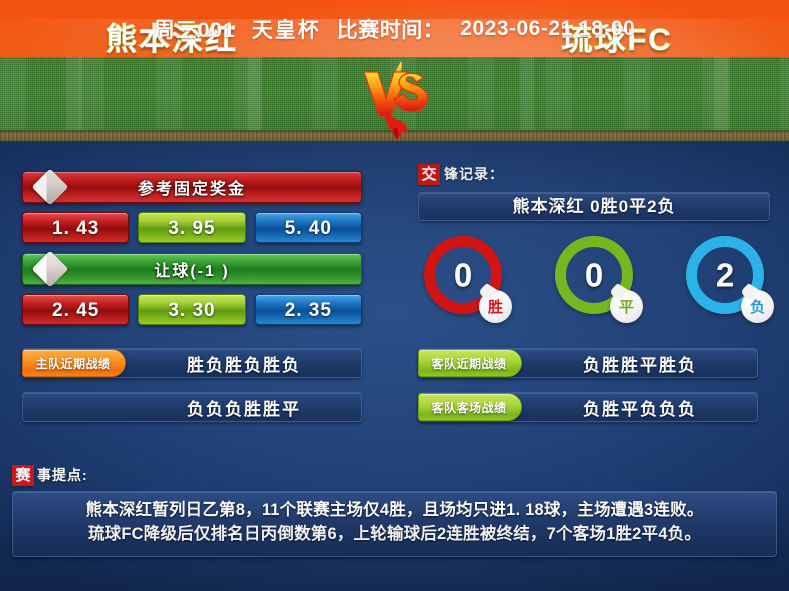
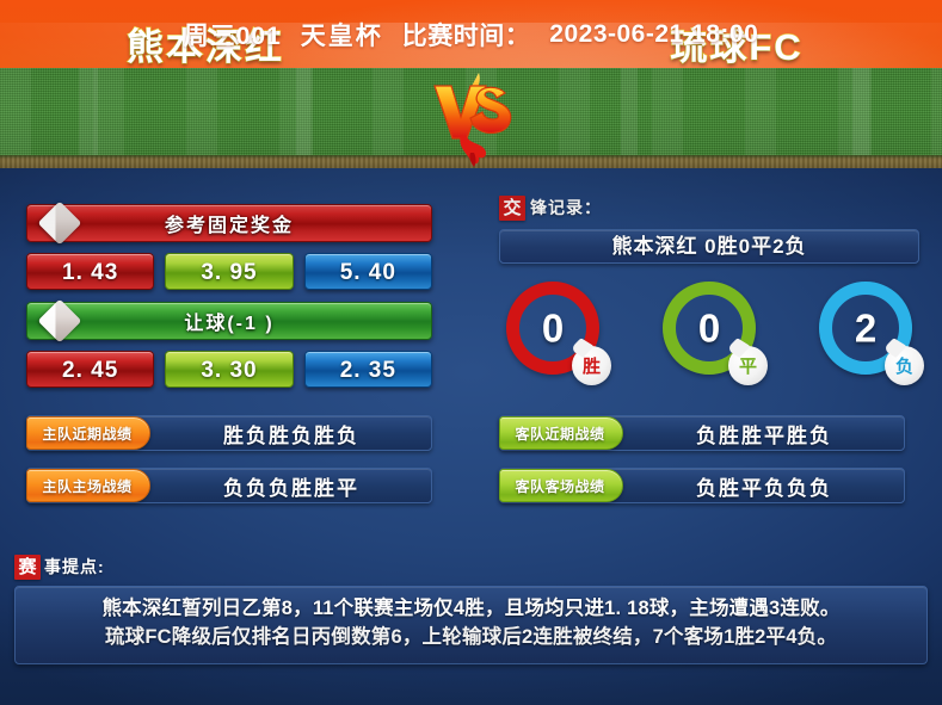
  周三001
  天皇杯
  比赛时间：
  2023-06-21 18:00
  熊本深红
  琉球FC
  参考固定奖金
  让球(-1 )
  胜
  平
  负
  主队近期战绩
+ 主队主场战绩
  客队近期战绩
  客队客场战绩
